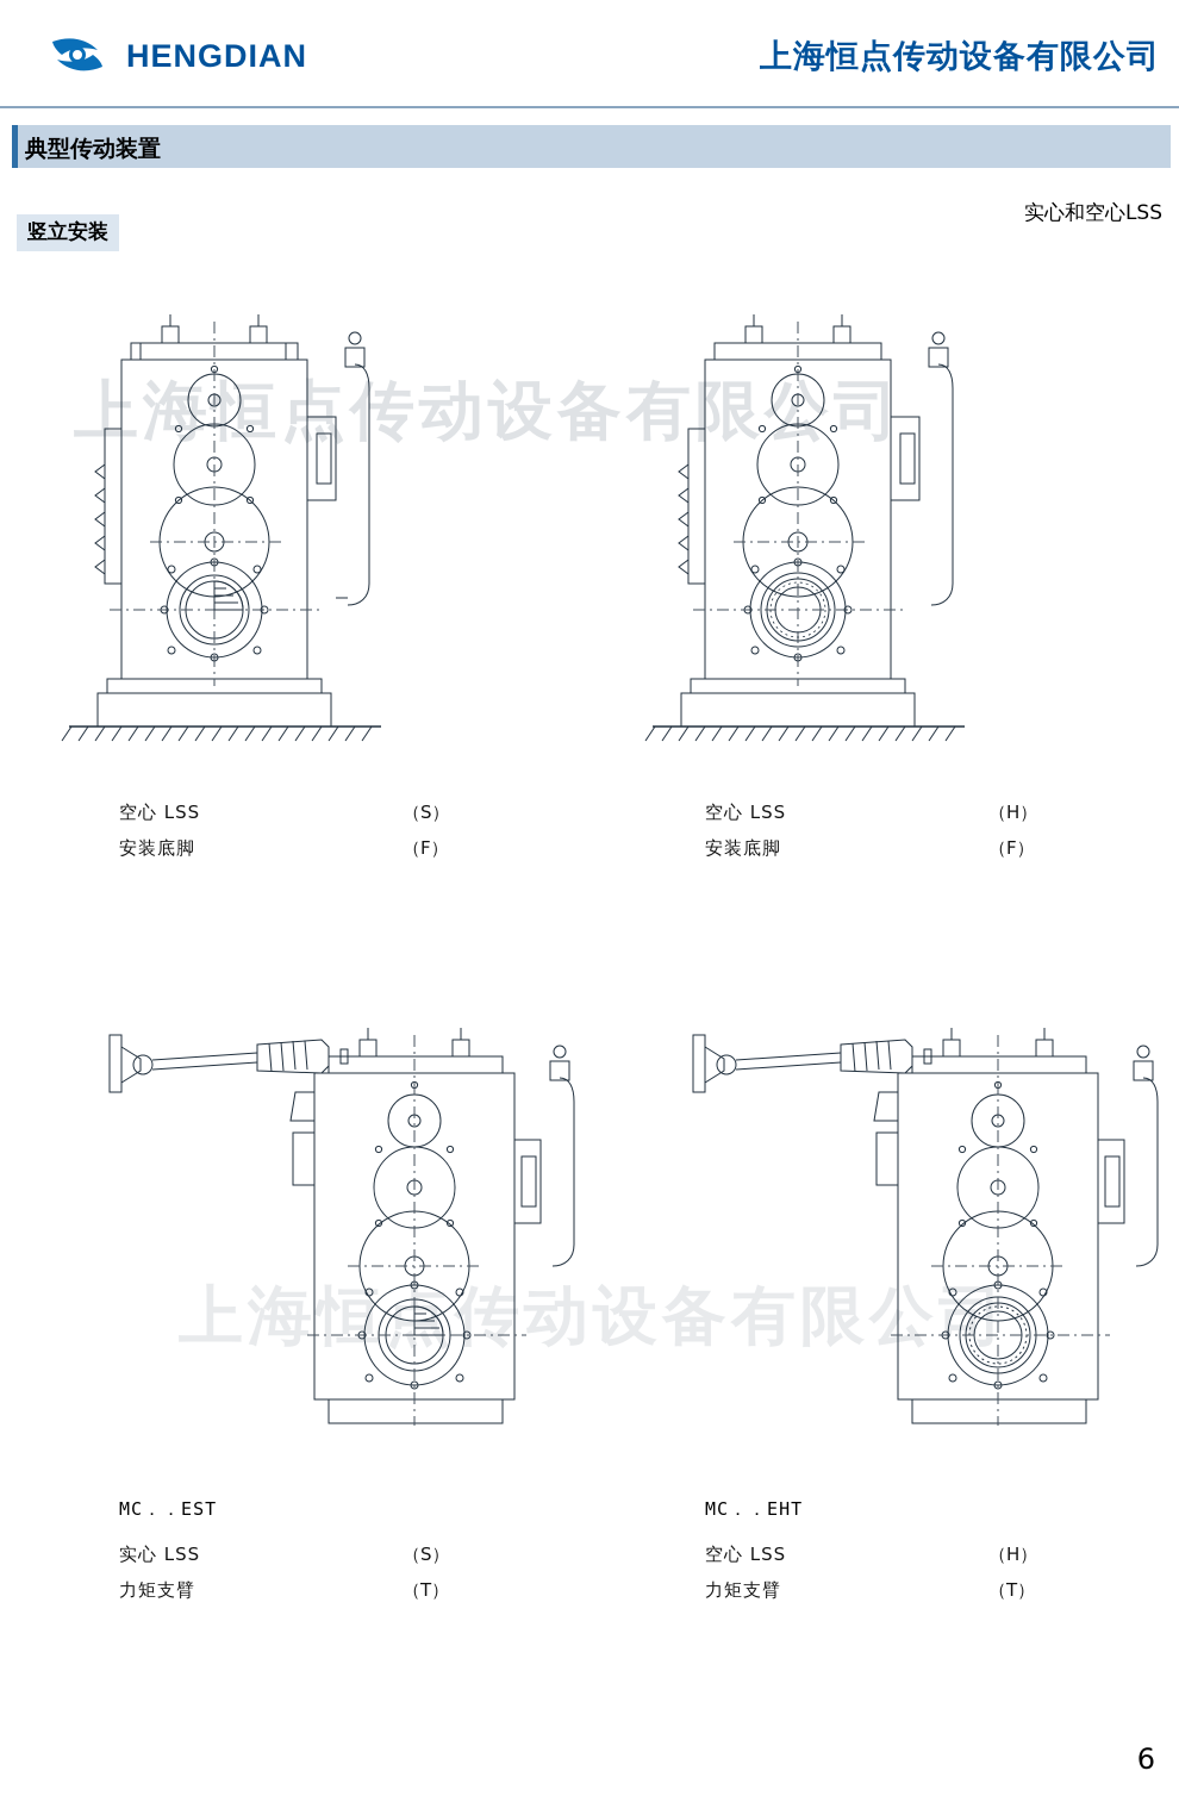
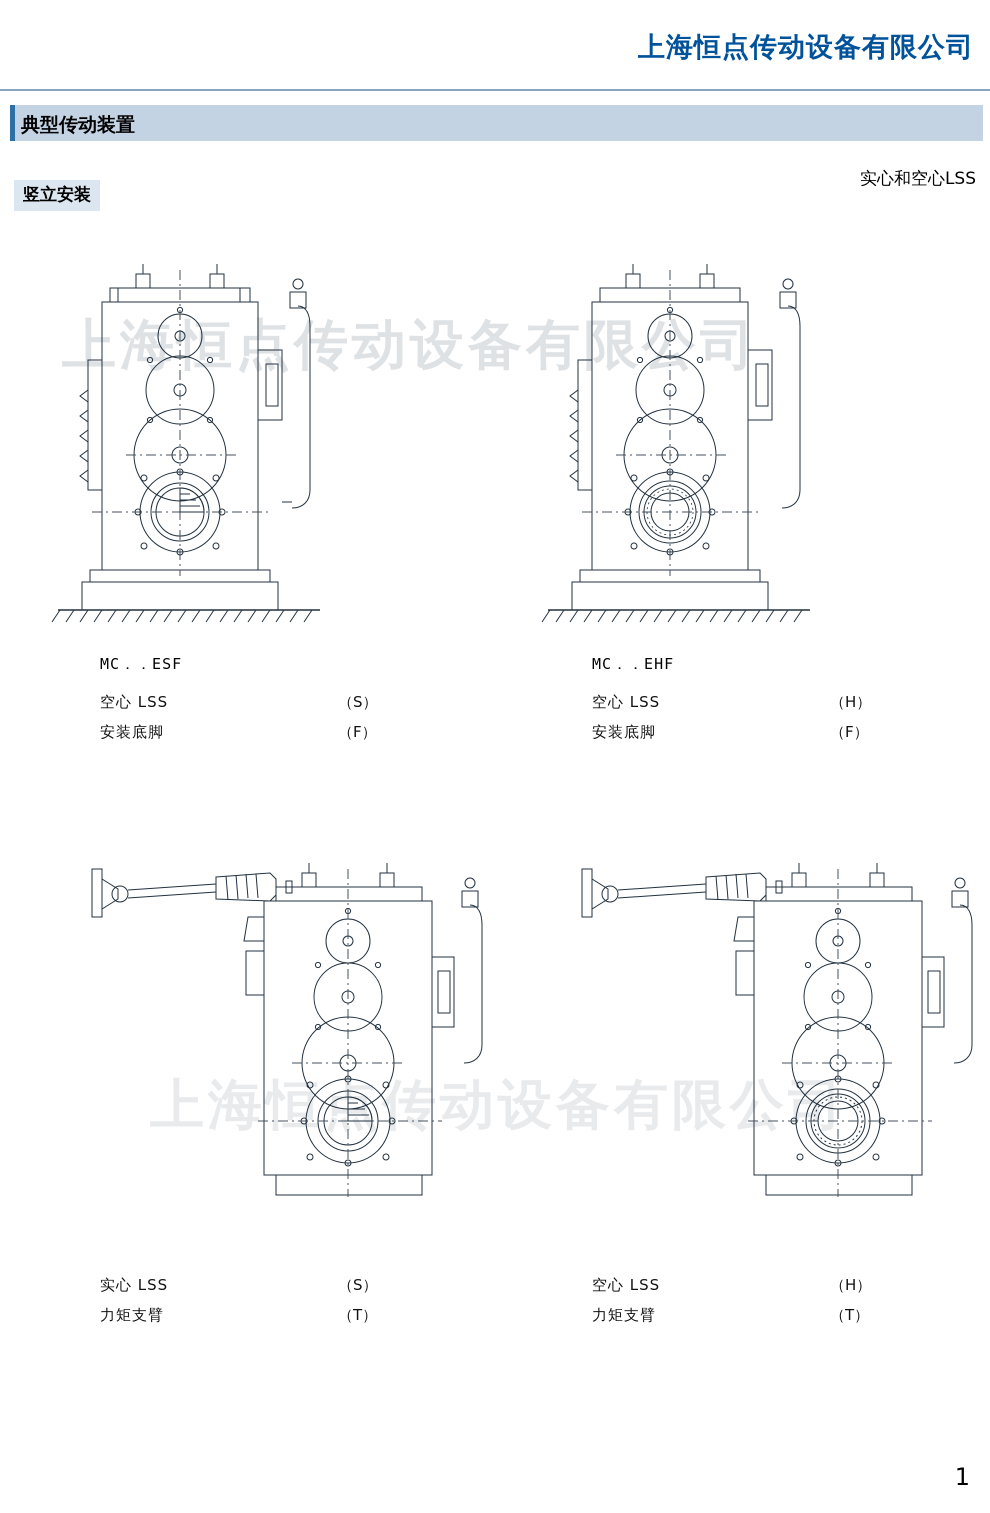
- HENGDIAN
  上海恒点传动设备有限公司
  典型传动装置
  竖立安装
  实心和空心LSS
  上海恒点传动设备有限公司
  上海恒点传动设备有限公
+ MC．．ESF
  空心 LSS
  （S）
  安装底脚
  （F）
+ MC．．EHF
  空心 LSS
  （H）
  安装底脚
  （F）
- MC．．EST
  实心 LSS
  （S）
  力矩支臂
  （T）
- MC．．EHT
  空心 LSS
  （H）
  力矩支臂
  （T）
- 6
+ 1
